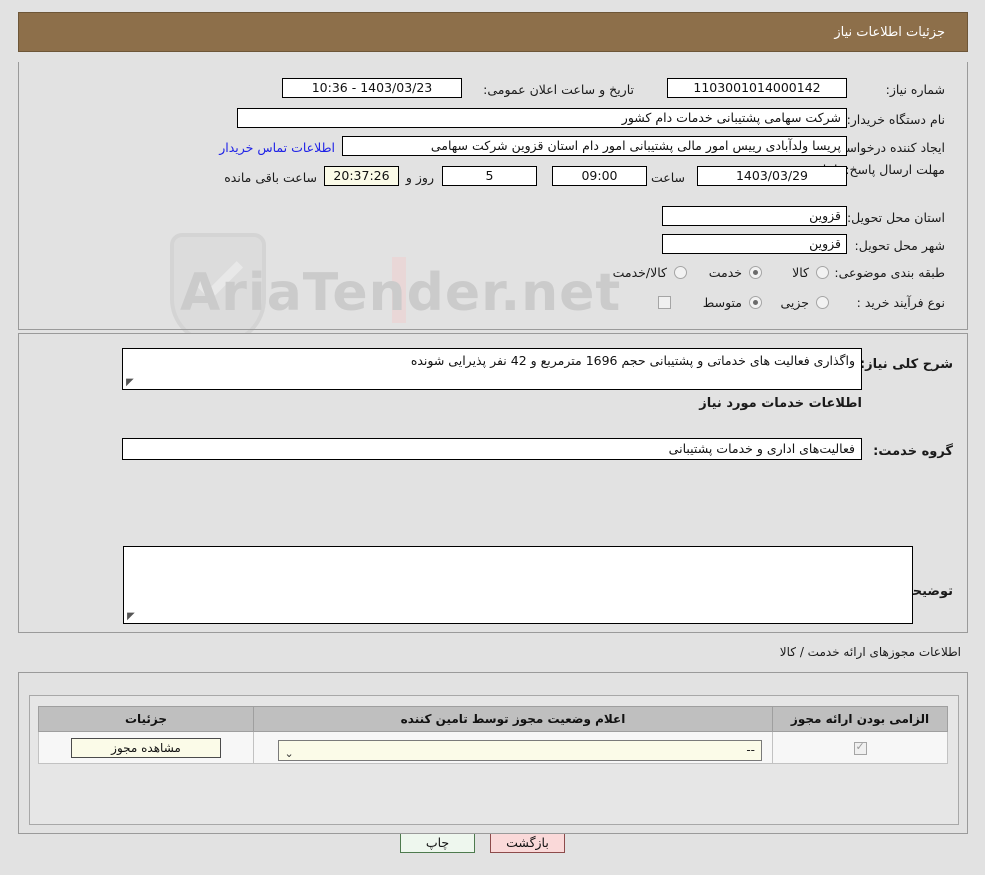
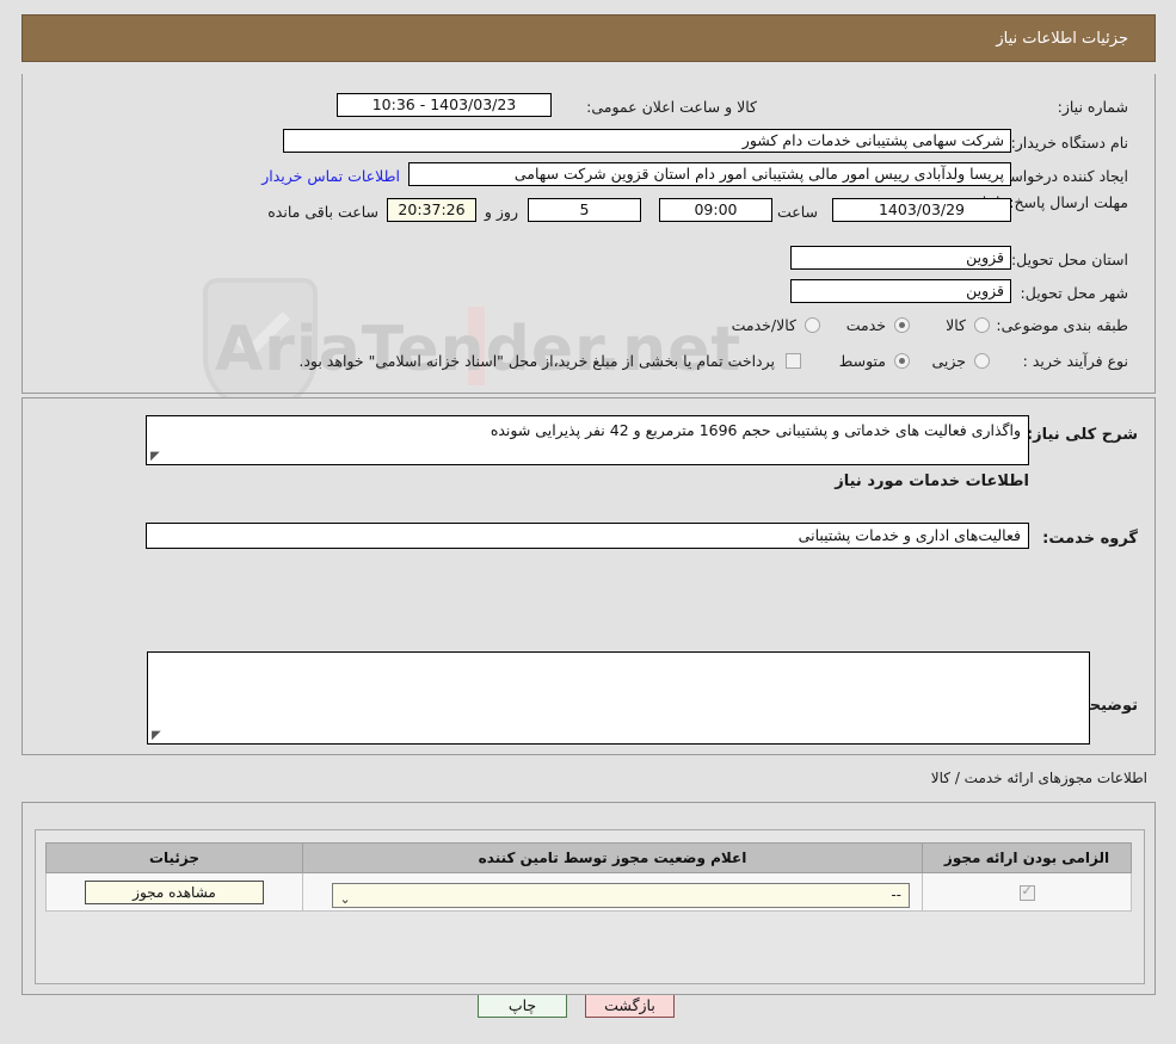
  AriaTender.net
  جزئیات اطلاعات نیاز
  شماره نیاز:
- 1103001014000142
- تاریخ و ساعت اعلان عمومی:
+ کالا و ساعت اعلان عمومی:
  1403/03/23 - 10:36
  نام دستگاه خریدار:
  شرکت سهامی پشتیبانی خدمات دام کشور
  ایجاد کننده درخواس
  پریسا ولدآبادی رییس امور مالی پشتیبانی امور دام استان قزوین شرکت سهامی
  اطلاعات تماس خریدار
  1403/03/29
  ساعت
  09:00
  5
  روز و
  20:37:26
  ساعت باقی مانده
  استان محل تحویل:
  قزوین
  شهر محل تحویل:
  قزوین
  طبقه بندی موضوعی:
  کالا
  خدمت
  کالا/خدمت
  نوع فرآیند خرید :
  جزیی
  متوسط
+ پرداخت تمام یا بخشی از مبلغ خرید،از محل "اسناد خزانه اسلامی" خواهد بود.
  شرح کلی نیاز:
  واگذاری فعالیت های خدماتی و پشتیبانی حجم 1696 مترمربع و 42 نفر پذیرایی شونده
  اطلاعات خدمات مورد نیاز
  گروه خدمت:
  فعالیت‌های اداری و خدمات پشتیبانی
  اطلاعات مجوزهای ارائه خدمت / کالا
  الزامی بودن ارائه مجوز	اعلام وضعیت مجوز توسط تامین کننده	جزئیات
  	⌄ --	مشاهده مجوز
  بازگشت
  چاپ
